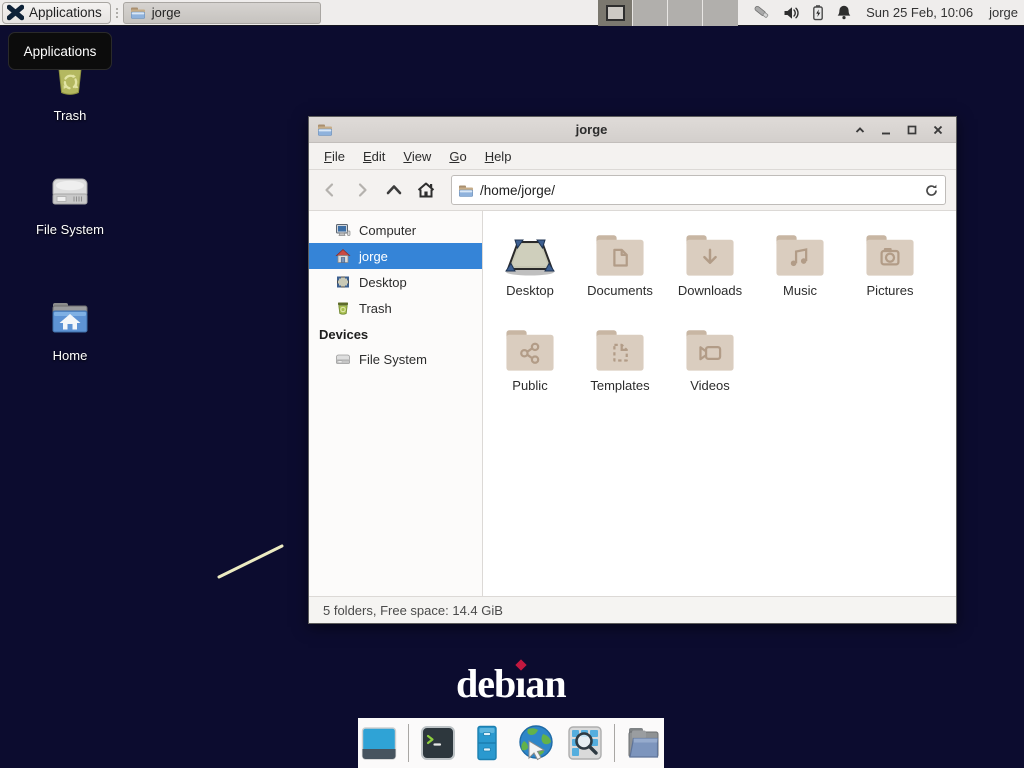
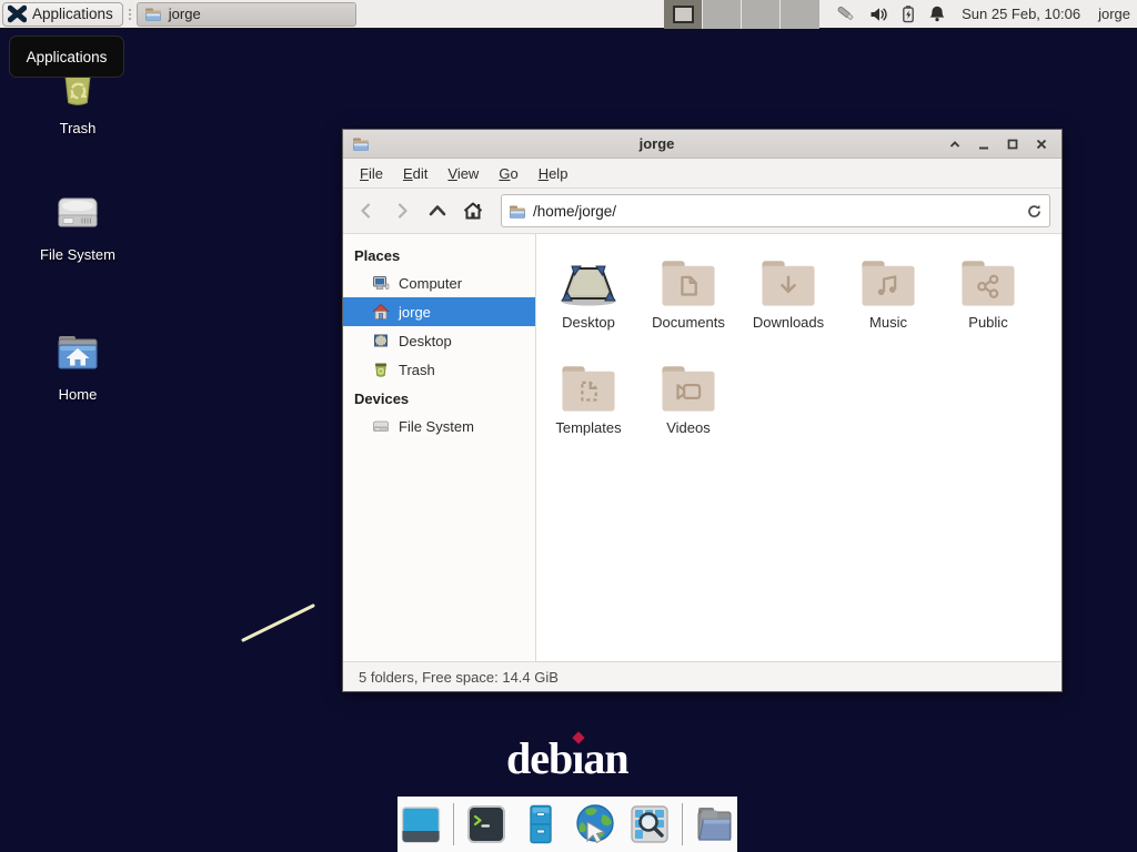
  Applications
  jorge
  Sun 25 Feb, 10:06
  jorge
  Applications
  Trash
  File System
  Home
  jorge
  File
  Edit
  View
  Go
  Help
  /home/jorge/
+ Places
  Computer
  jorge
  Desktop
  Trash
  Devices
  File System
  Desktop
  Documents
  Downloads
  Music
- Pictures
  Public
  Templates
  Videos
  5 folders, Free space: 14.4 GiB
  debıan
